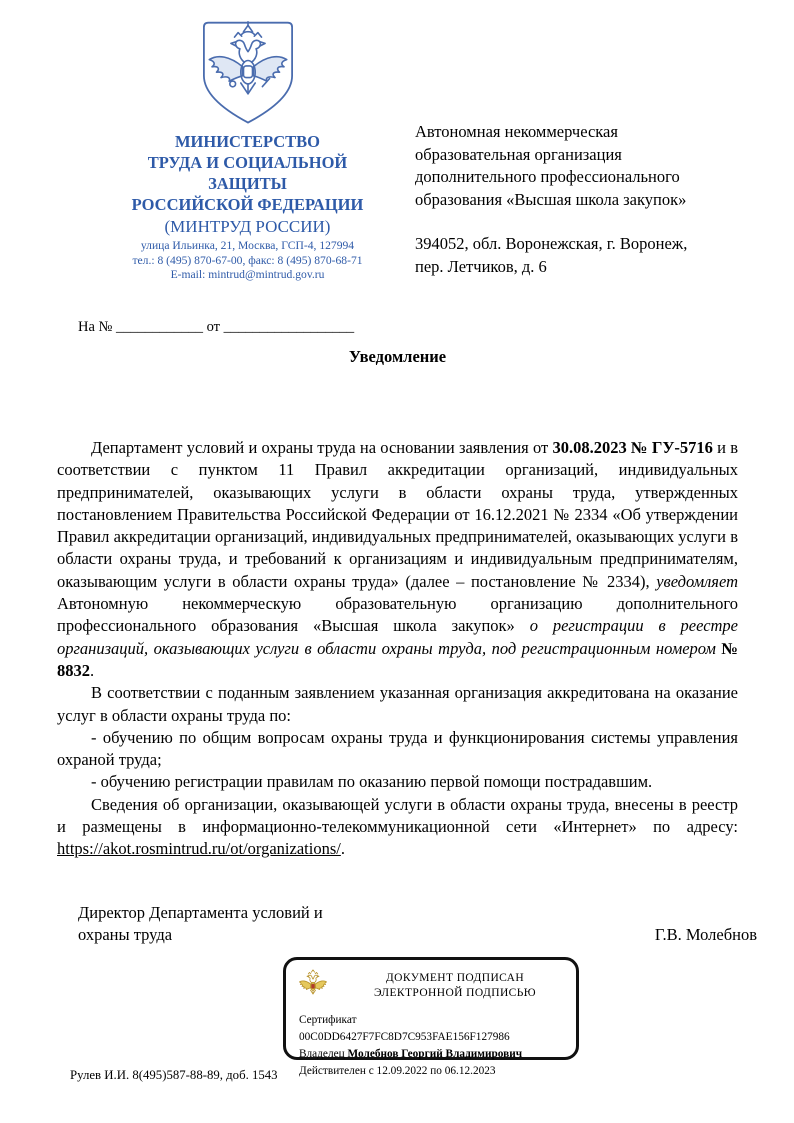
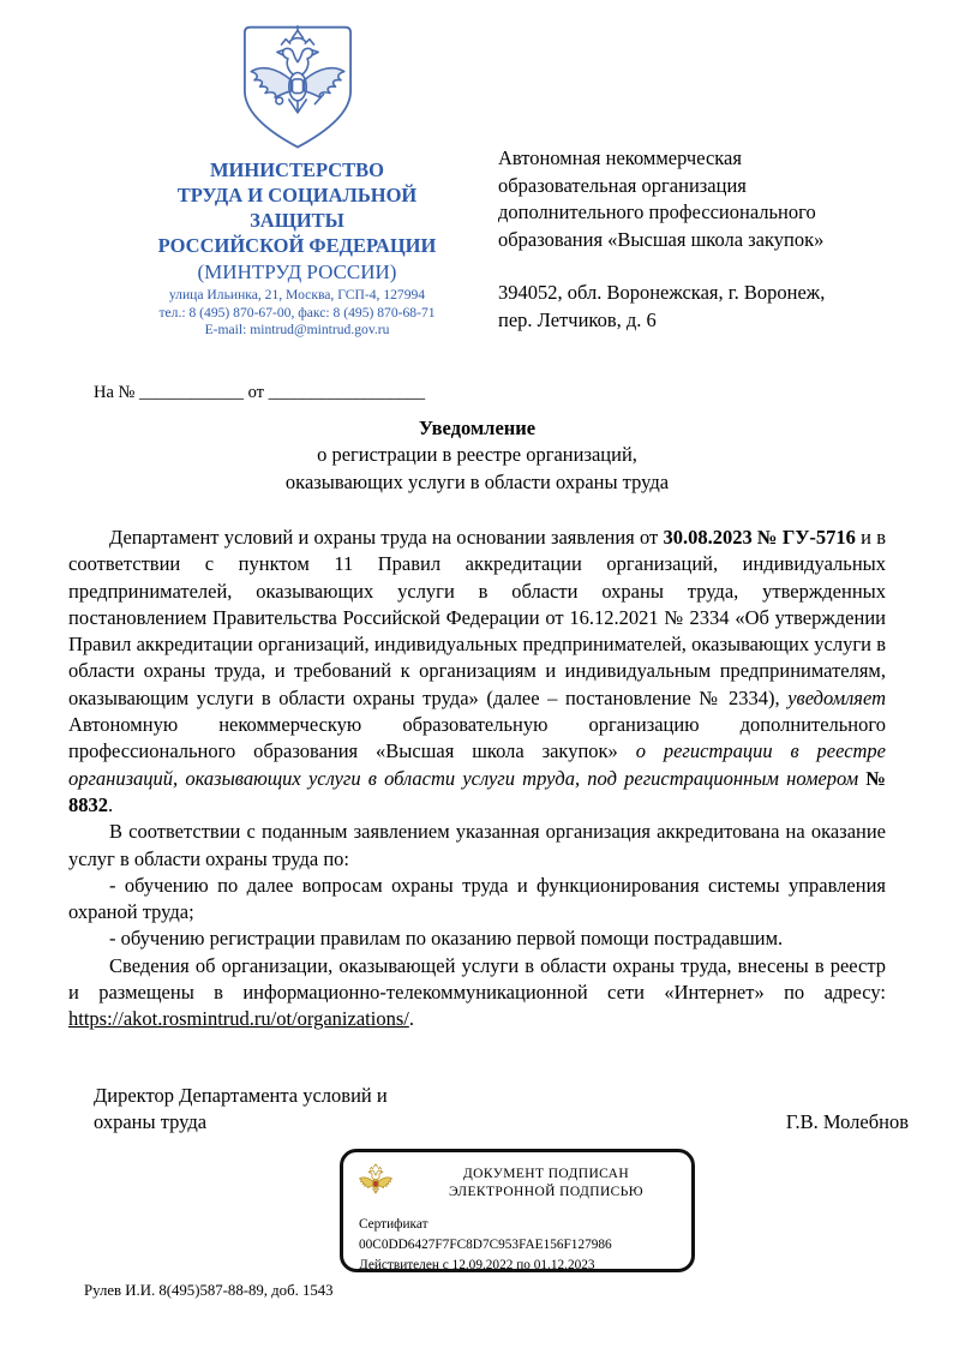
  МИНИСТЕРСТВО
  ТРУДА И СОЦИАЛЬНОЙ
  ЗАЩИТЫ
  РОССИЙСКОЙ ФЕДЕРАЦИИ
  (МИНТРУД РОССИИ)
  улица Ильинка, 21, Москва, ГСП-4, 127994
  тел.: 8 (495) 870-67-00, факс: 8 (495) 870-68-71
  E-mail: mintrud@mintrud.gov.ru
  Автономная некоммерческая
  образовательная организация
  дополнительного профессионального
  образования «Высшая школа закупок»
  394052, обл. Воронежская, г. Воронеж,
  пер. Летчиков, д. 6
  На № ____________ от __________________
  Уведомление
+ о регистрации в реестре организаций,
+ оказывающих услуги в области охраны труда
- Департамент условий и охраны труда на основании заявления от 30.08.2023 № ГУ-5716 и в соответствии с пунктом 11 Правил аккредитации организаций, индивидуальных предпринимателей, оказывающих услуги в области охраны труда, утвержденных постановлением Правительства Российской Федерации от 16.12.2021 № 2334 «Об утверждении Правил аккредитации организаций, индивидуальных предпринимателей, оказывающих услуги в области охраны труда, и требований к организациям и индивидуальным предпринимателям, оказывающим услуги в области охраны труда» (далее – постановление № 2334), уведомляет Автономную некоммерческую образовательную организацию дополнительного профессионального образования «Высшая школа закупок» о регистрации в реестре организаций, оказывающих услуги в области охраны труда, под регистрационным номером № 8832.
+ Департамент условий и охраны труда на основании заявления от 30.08.2023 № ГУ-5716 и в соответствии с пунктом 11 Правил аккредитации организаций, индивидуальных предпринимателей, оказывающих услуги в области охраны труда, утвержденных постановлением Правительства Российской Федерации от 16.12.2021 № 2334 «Об утверждении Правил аккредитации организаций, индивидуальных предпринимателей, оказывающих услуги в области охраны труда, и требований к организациям и индивидуальным предпринимателям, оказывающим услуги в области охраны труда» (далее – постановление № 2334), уведомляет Автономную некоммерческую образовательную организацию дополнительного профессионального образования «Высшая школа закупок» о регистрации в реестре организаций, оказывающих услуги в области услуги труда, под регистрационным номером № 8832.
  В соответствии с поданным заявлением указанная организация аккредитована на оказание услуг в области охраны труда по:
- - обучению по общим вопросам охраны труда и функционирования системы управления охраной труда;
+ - обучению по далее вопросам охраны труда и функционирования системы управления охраной труда;
  - обучению регистрации правилам по оказанию первой помощи пострадавшим.
  Сведения об организации, оказывающей услуги в области охраны труда, внесены в реестр и размещены в информационно-телекоммуникационной сети «Интернет» по адресу: https://akot.rosmintrud.ru/ot/organizations/.
  Директор Департамента условий и
  охраны труда
  Г.В. Молебнов
  ДОКУМЕНТ ПОДПИСАН
  ЭЛЕКТРОННОЙ ПОДПИСЬЮ
  Сертификат 00C0DD6427F7FC8D7C953FAE156F127986
- Владелец Молебнов Георгий Владимирович
- Действителен с 12.09.2022 по 06.12.2023
+ Действителен с 12.09.2022 по 01.12.2023
  Рулев И.И. 8(495)587-88-89, доб. 1543
